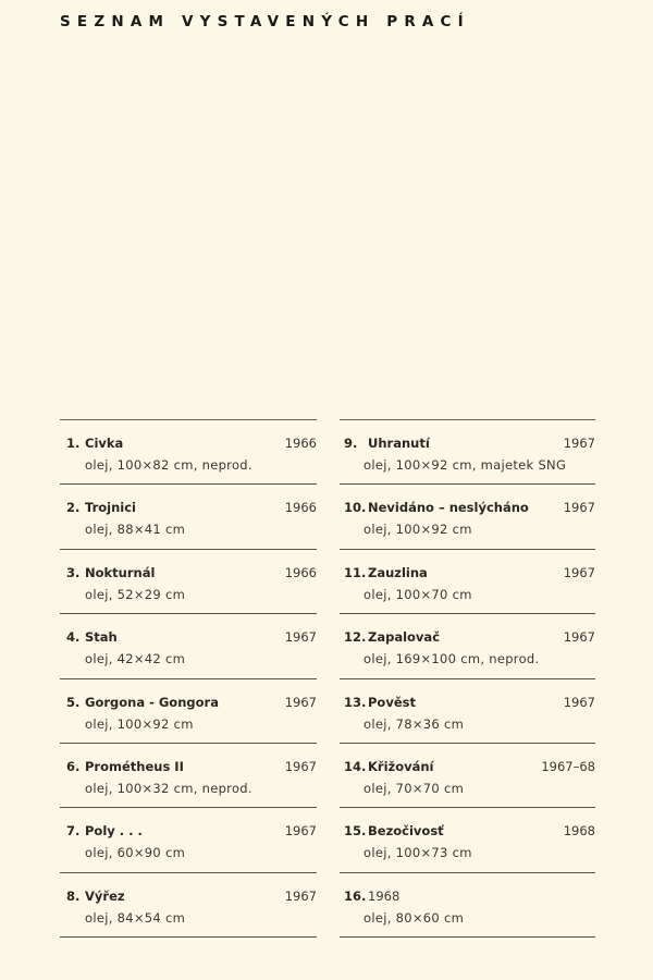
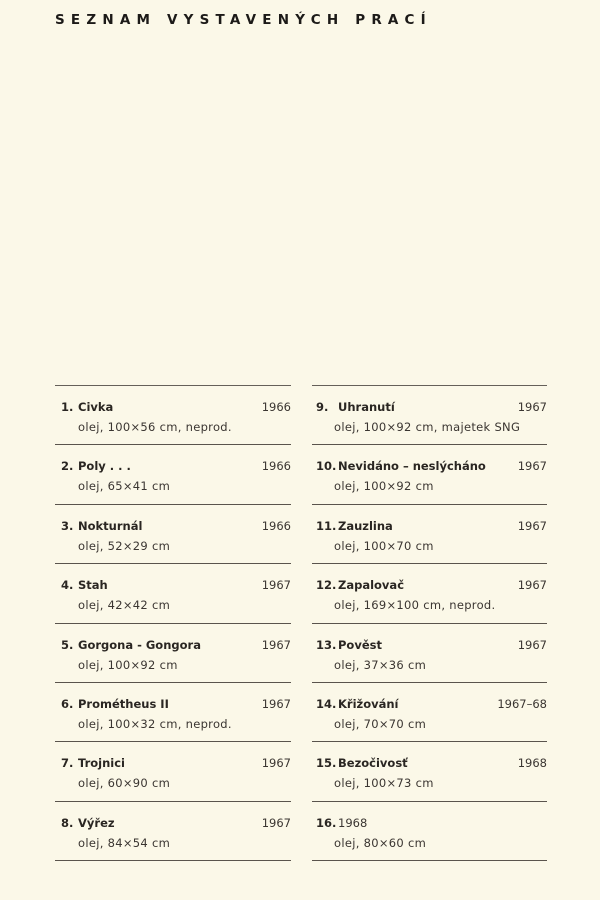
  SEZNAM VYSTAVENÝCH PRACÍ
  1.
  Civka
  1966
- olej, 100×82 cm, neprod.
+ olej, 100×56 cm, neprod.
  2.
- Trojnici
+ Poly . . .
  1966
- olej, 88×41 cm
+ olej, 65×41 cm
  3.
  Nokturnál
  1966
  olej, 52×29 cm
  4.
  Stah
  1967
  olej, 42×42 cm
  5.
  Gorgona - Gongora
  1967
  olej, 100×92 cm
  6.
  Prométheus II
  1967
  olej, 100×32 cm, neprod.
  7.
- Poly . . .
+ Trojnici
  1967
  olej, 60×90 cm
  8.
  Výřez
  1967
  olej, 84×54 cm
  9.
  Uhranutí
  1967
  olej, 100×92 cm, majetek SNG
  10.
  Nevidáno – neslýcháno
  1967
  olej, 100×92 cm
  11.
  Zauzlina
  1967
  olej, 100×70 cm
  12.
  Zapalovač
  1967
  olej, 169×100 cm, neprod.
  13.
  Pověst
  1967
- olej, 78×36 cm
+ olej, 37×36 cm
  14.
  Křižování
  1967–68
  olej, 70×70 cm
  15.
  Bezočivosť
  1968
  olej, 100×73 cm
  16.
  1968
  olej, 80×60 cm
